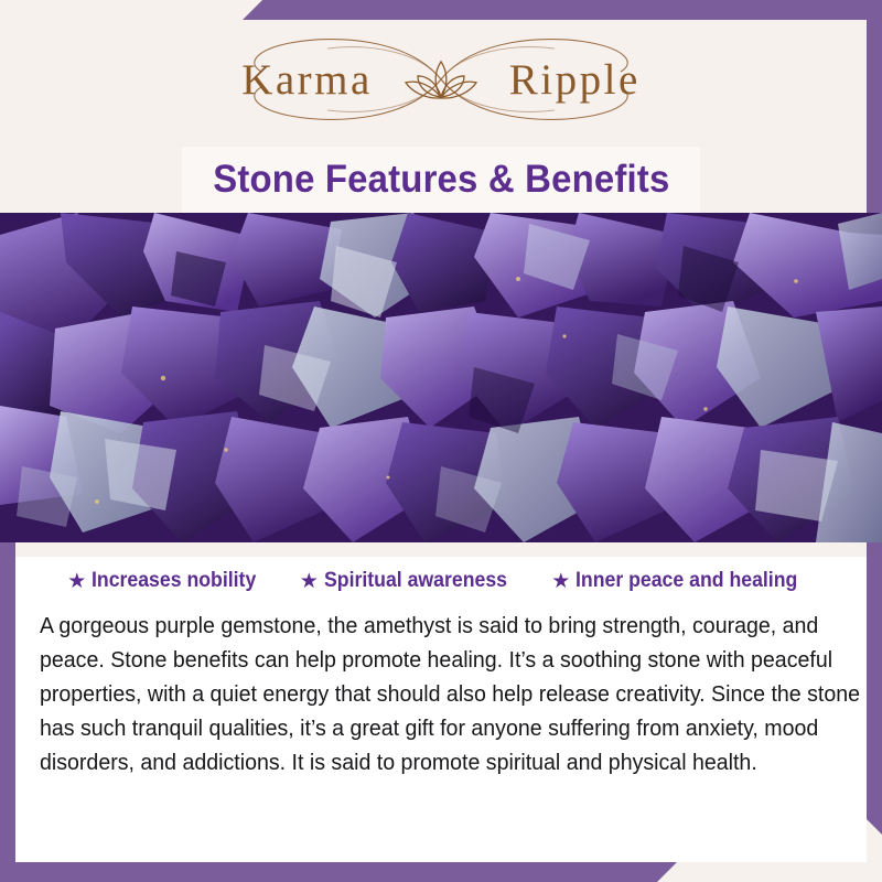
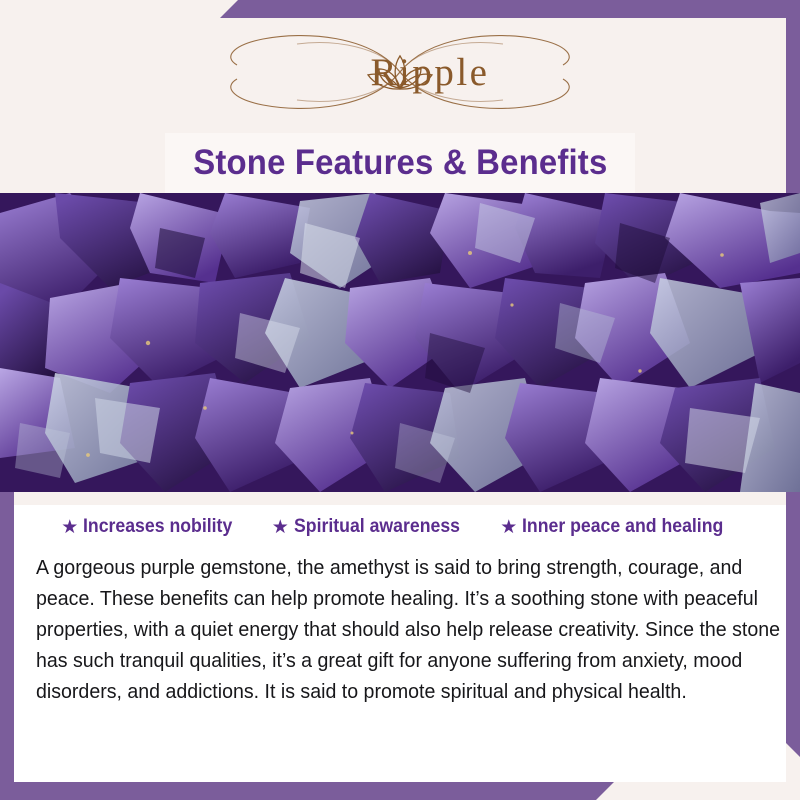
- Karma
  Ripple
  Stone Features & Benefits
  ★
  Increases nobility
  ★
  Spiritual awareness
  ★
  Inner peace and healing
- A gorgeous purple gemstone, the amethyst is said to bring strength, courage, and peace. Stone benefits can help promote healing. It’s a soothing stone with peaceful properties, with a quiet energy that should also help release creativity. Since the stone has such tranquil qualities, it’s a great gift for anyone suffering from anxiety, mood disorders, and addictions. It is said to promote spiritual and physical health.
+ A gorgeous purple gemstone, the amethyst is said to bring strength, courage, and peace. These benefits can help promote healing. It’s a soothing stone with peaceful properties, with a quiet energy that should also help release creativity. Since the stone has such tranquil qualities, it’s a great gift for anyone suffering from anxiety, mood disorders, and addictions. It is said to promote spiritual and physical health.
